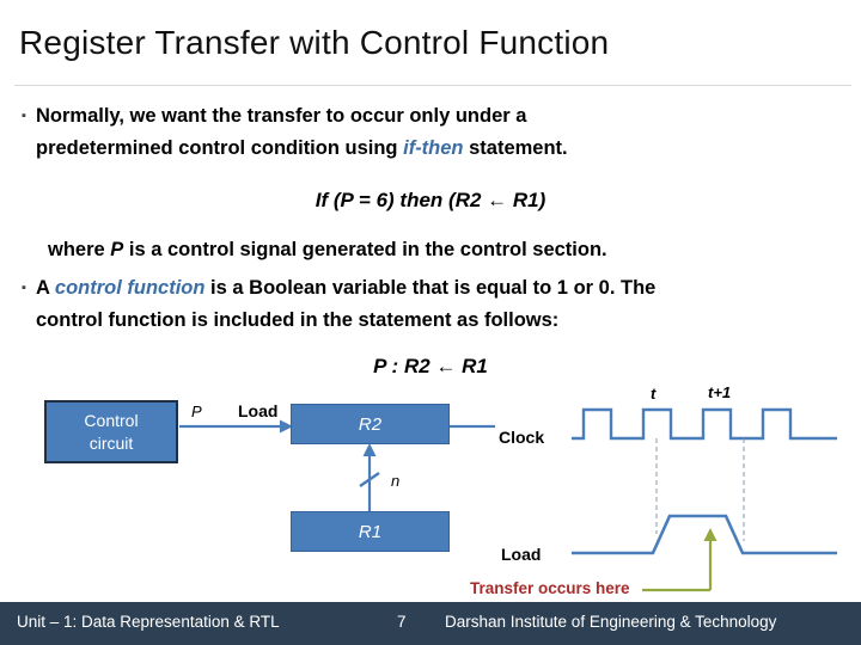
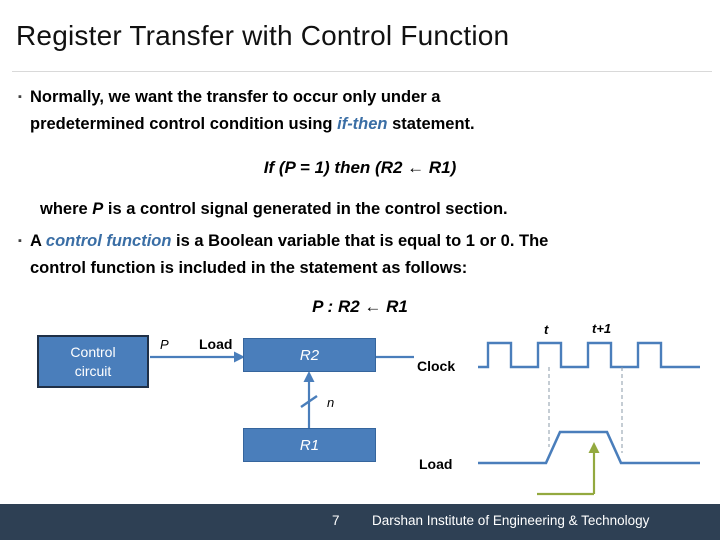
  Register Transfer with Control Function
  ▪
  Normally, we want the transfer to occur only under a
  predetermined control condition using if-then statement.
- If (P = 6) then (R2 ← R1)
+ If (P = 1) then (R2 ← R1)
  where P is a control signal generated in the control section.
  ▪
  A control function is a Boolean variable that is equal to 1 or 0. The
  control function is included in the statement as follows:
  P : R2 ← R1
  Control
  circuit
  R2
  R1
  P
  Load
  n
  Clock
  t
  t+1
  Load
- Transfer occurs here
- Unit – 1: Data Representation & RTL
  7
  Darshan Institute of Engineering & Technology
